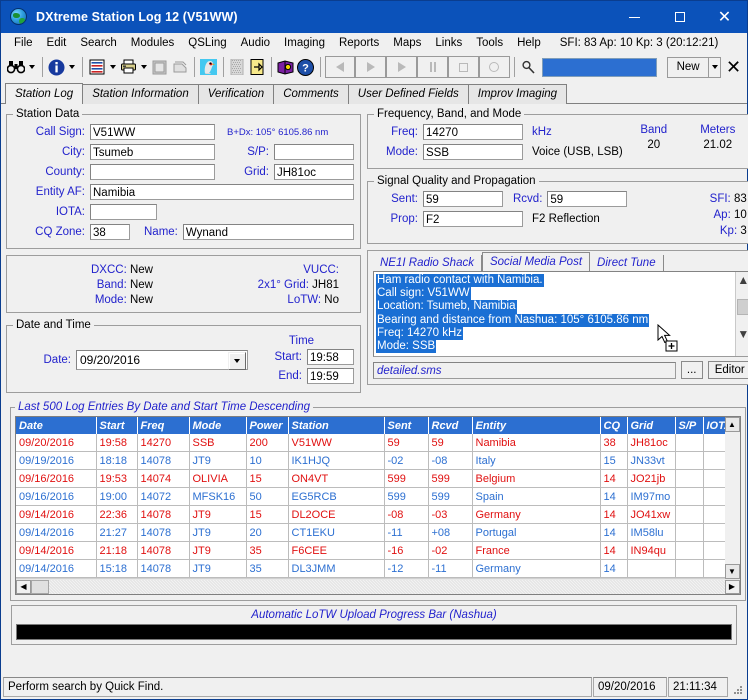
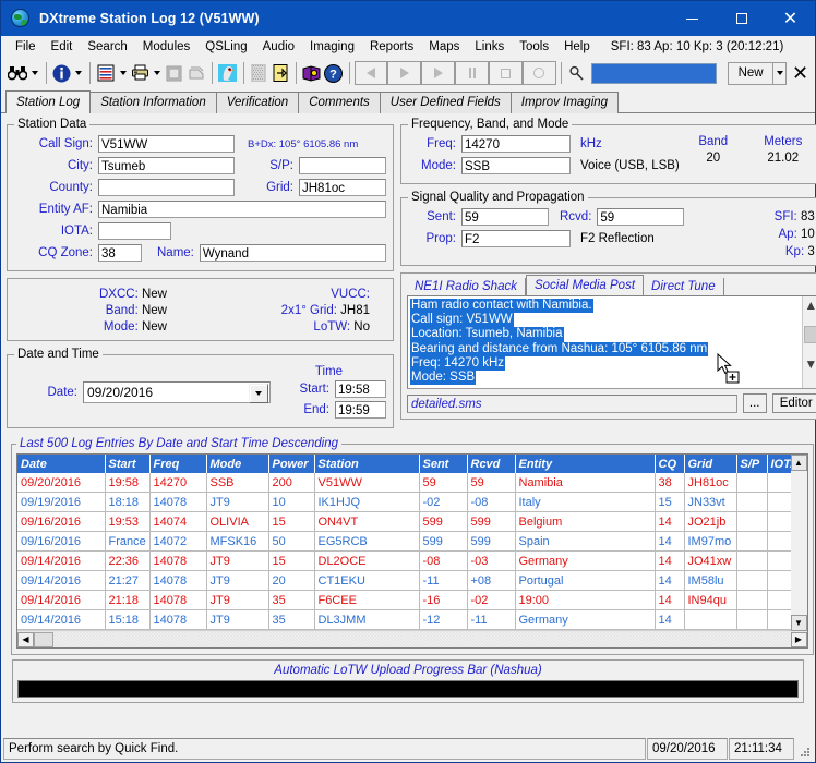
  DXtreme Station Log 12 (V51WW)
  ✕
  File
  Edit
  Search
  Modules
  QSLing
  Audio
  Imaging
  Reports
  Maps
  Links
  Tools
  Help
  SFI: 83 Ap: 10 Kp: 3 (20:12:21)
  ?
  New
  ✕
  Station Log
  Station Information
  Verification
  Comments
  User Defined Fields
  Improv Imaging
  Station Data
  Call Sign:
  V51WW
  B+Dx: 105° 6105.86 nm
  City:
  Tsumeb
  S/P:
  County:
  Grid:
  JH81oc
  Entity AF:
  Namibia
  IOTA:
  CQ Zone:
  38
  Name:
  Wynand
  DXCC: New
  Band: New
  Mode: New
  VUCC:
  2x1° Grid: JH81
  LoTW: No
  Date and Time
  Date:
  09/20/2016
  Time
  Start:
  19:58
  End:
  19:59
  Frequency, Band, and Mode
  Freq:
  14270
  kHz
  Mode:
  SSB
  Voice (USB, LSB)
  Band
  20
  Meters
  21.02
  Signal Quality and Propagation
  Sent:
  59
  Rcvd:
  59
  Prop:
  F2
  F2 Reflection
  SFI: 83
  Ap: 10
  Kp: 3
  NE1I Radio Shack
  Social Media Post
  Direct Tune
  Ham radio contact with Namibia.
  Call sign: V51WW
  Location: Tsumeb, Namibia
  Bearing and distance from Nashua: 105° 6105.86 nm
  Freq: 14270 kHz
  Mode: SSB
  ▲
  ▼
  detailed.sms
  ...
  Editor
  Last 500 Log Entries By Date and Start Time Descending
  Date	Start	Freq	Mode	Power	Station	Sent	Rcvd	Entity	CQ	Grid	S/P	IOT
  09/20/2016	19:58	14270	SSB	200	V51WW	59	59	Namibia	38	JH81oc
  09/19/2016	18:18	14078	JT9	10	IK1HJQ	-02	-08	Italy	15	JN33vt
  09/16/2016	19:53	14074	OLIVIA	15	ON4VT	599	599	Belgium	14	JO21jb
- 09/16/2016	19:00	14072	MFSK16	50	EG5RCB	599	599	Spain	14	IM97mo
+ 09/16/2016	France	14072	MFSK16	50	EG5RCB	599	599	Spain	14	IM97mo
  09/14/2016	22:36	14078	JT9	15	DL2OCE	-08	-03	Germany	14	JO41xw
  09/14/2016	21:27	14078	JT9	20	CT1EKU	-11	+08	Portugal	14	IM58lu
- 09/14/2016	21:18	14078	JT9	35	F6CEE	-16	-02	France	14	IN94qu
+ 09/14/2016	21:18	14078	JT9	35	F6CEE	-16	-02	19:00	14	IN94qu
  09/14/2016	15:18	14078	JT9	35	DL3JMM	-12	-11	Germany	14
  ▲
  ▼
  ◀
  ▶
  Automatic LoTW Upload Progress Bar (Nashua)
  Perform search by Quick Find.
  09/20/2016
  21:11:34
